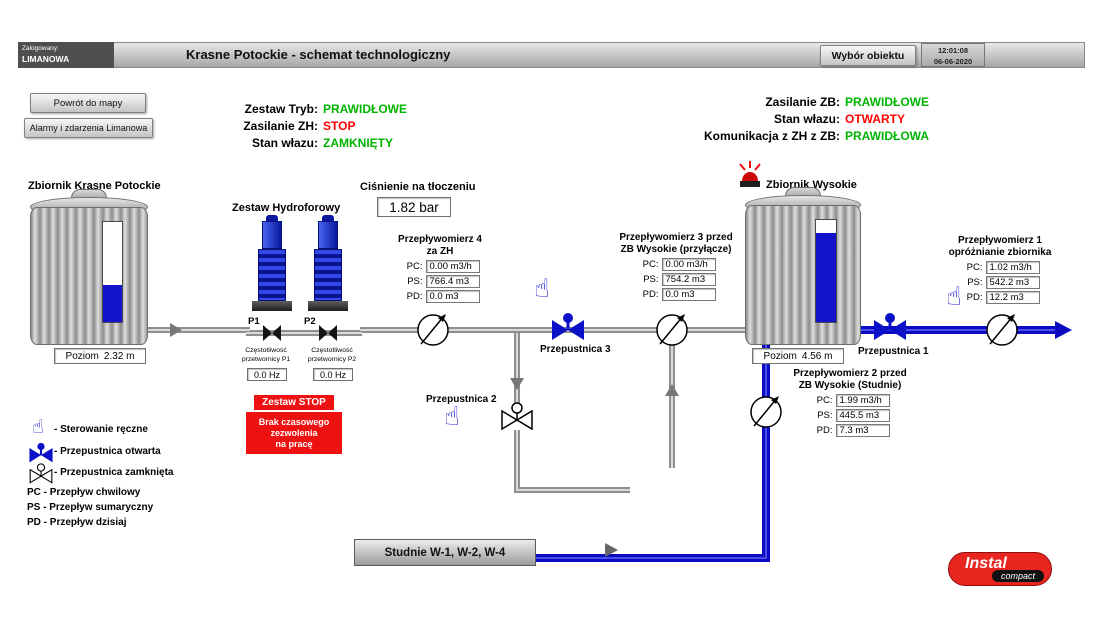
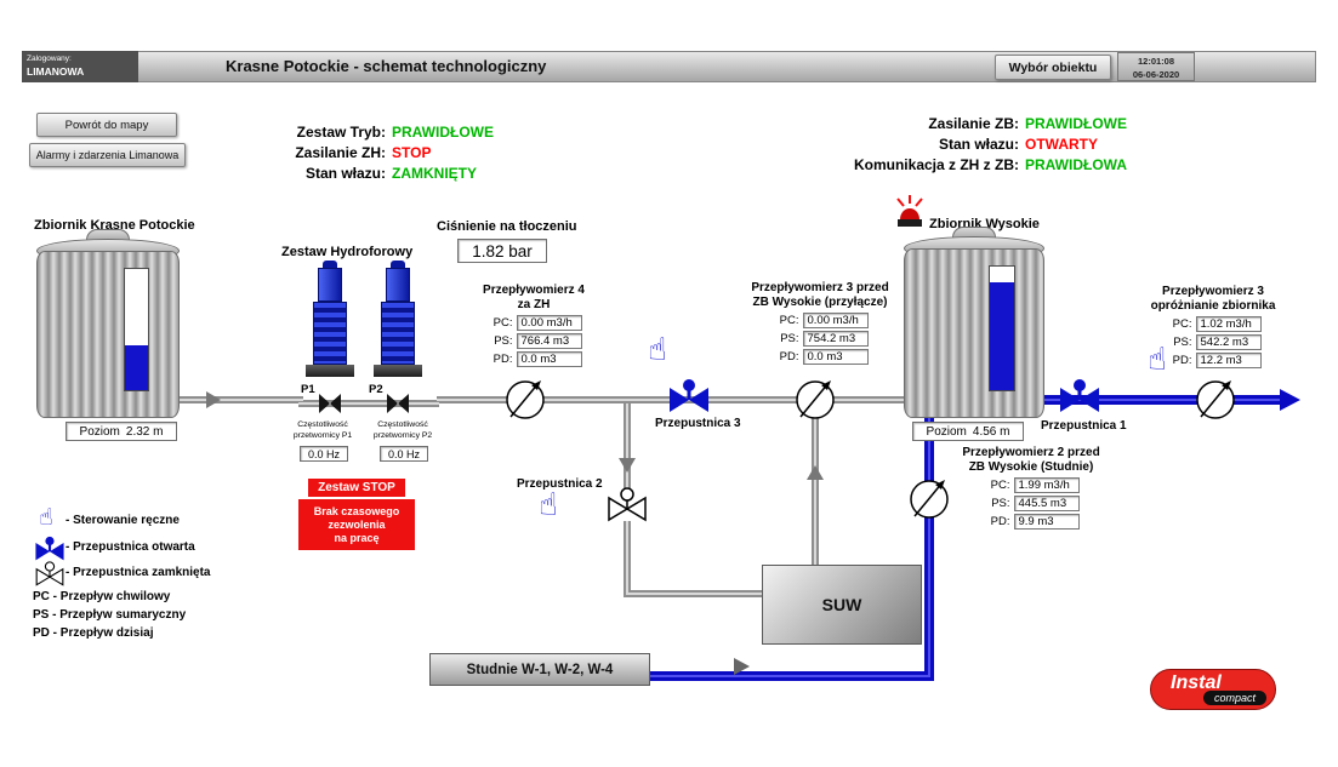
  LIMANOWA
  Krasne Potockie - schemat technologiczny
  Wybór obiektu
  12:01:08
  06-06-2020
  Powrót do mapy
  Alarmy i zdarzenia Limanowa
  Zestaw Tryb:
  PRAWIDŁOWE
  Zasilanie ZH:
  STOP
  Stan włazu:
  ZAMKNIĘTY
  Zasilanie ZB:
  PRAWIDŁOWE
  Stan włazu:
  OTWARTY
  Komunikacja z ZH z ZB:
  PRAWIDŁOWA
  Zbiornik Krasne Potockie
  Poziom
  2.32 m
  Zestaw Hydroforowy
  P1
  P2
  0.0 Hz
  0.0 Hz
  Zestaw STOP
  Brak czasowego
  zezwolenia
  na pracę
  Ciśnienie na tłoczeniu
  1.82 bar
  Przepływomierz 4
  za ZH
  PC:
  0.00 m3/h
  PS:
  766.4 m3
  PD:
  0.0 m3
  Przepływomierz 3 przed
  ZB Wysokie (przyłącze)
  PC:
  0.00 m3/h
  PS:
  754.2 m3
  PD:
  0.0 m3
  ☝
  Przepustnica 3
  Przepustnica 2
  ☝
  Zbiornik Wysokie
  Poziom
  4.56 m
  Przepustnica 1
- Przepływomierz 1
+ Przepływomierz 3
  opróżnianie zbiornika
  PC:
  1.02 m3/h
  PS:
  542.2 m3
  PD:
  12.2 m3
  ☝
  Przepływomierz 2 przed
  ZB Wysokie (Studnie)
  PC:
  1.99 m3/h
  PS:
  445.5 m3
  PD:
- 7.3 m3
+ 9.9 m3
+ SUW
  Studnie W-1, W-2, W-4
  ☝
  - Sterowanie ręczne
  - Przepustnica otwarta
  - Przepustnica zamknięta
  PC - Przepływ chwilowy
  PS - Przepływ sumaryczny
  PD - Przepływ dzisiaj
  Instal
  compact
